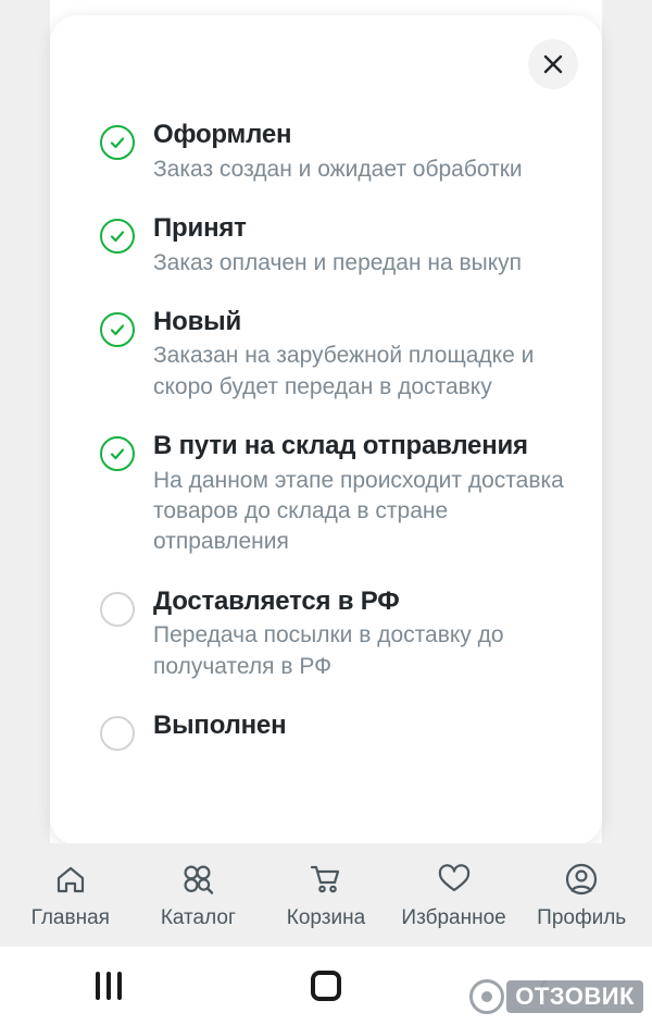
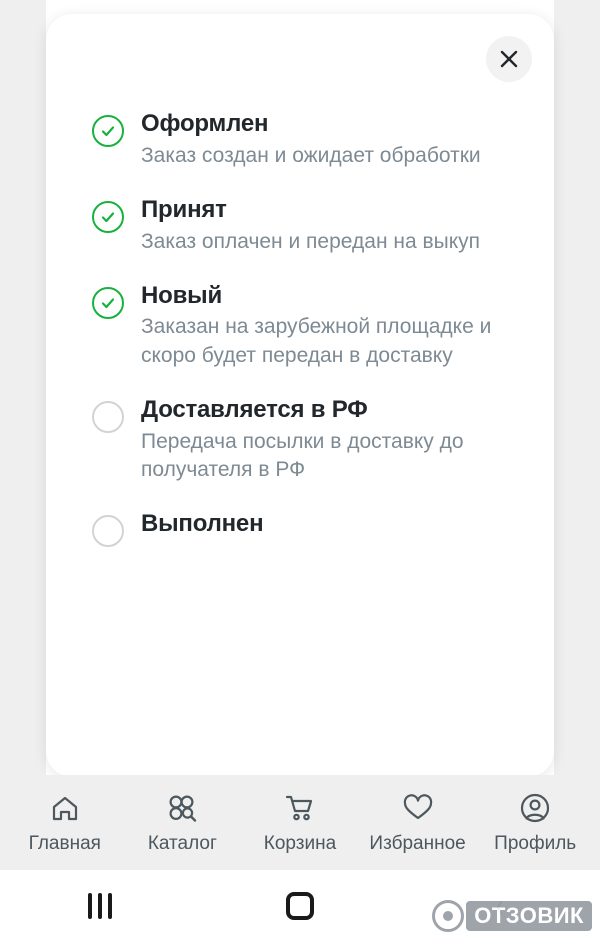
  Оформлен
  Заказ создан и ожидает обработки
  Принят
  Заказ оплачен и передан на выкуп
  Новый
  Заказан на зарубежной площадке и скоро будет передан в доставку
- В пути на склад отправления
- На данном этапе происходит доставка товаров до склада в стране отправления
  Доставляется в РФ
  Передача посылки в доставку до получателя в РФ
  Выполнен
  Главная
  Каталог
  Корзина
  Избранное
  Профиль
  ОТЗОВИК
